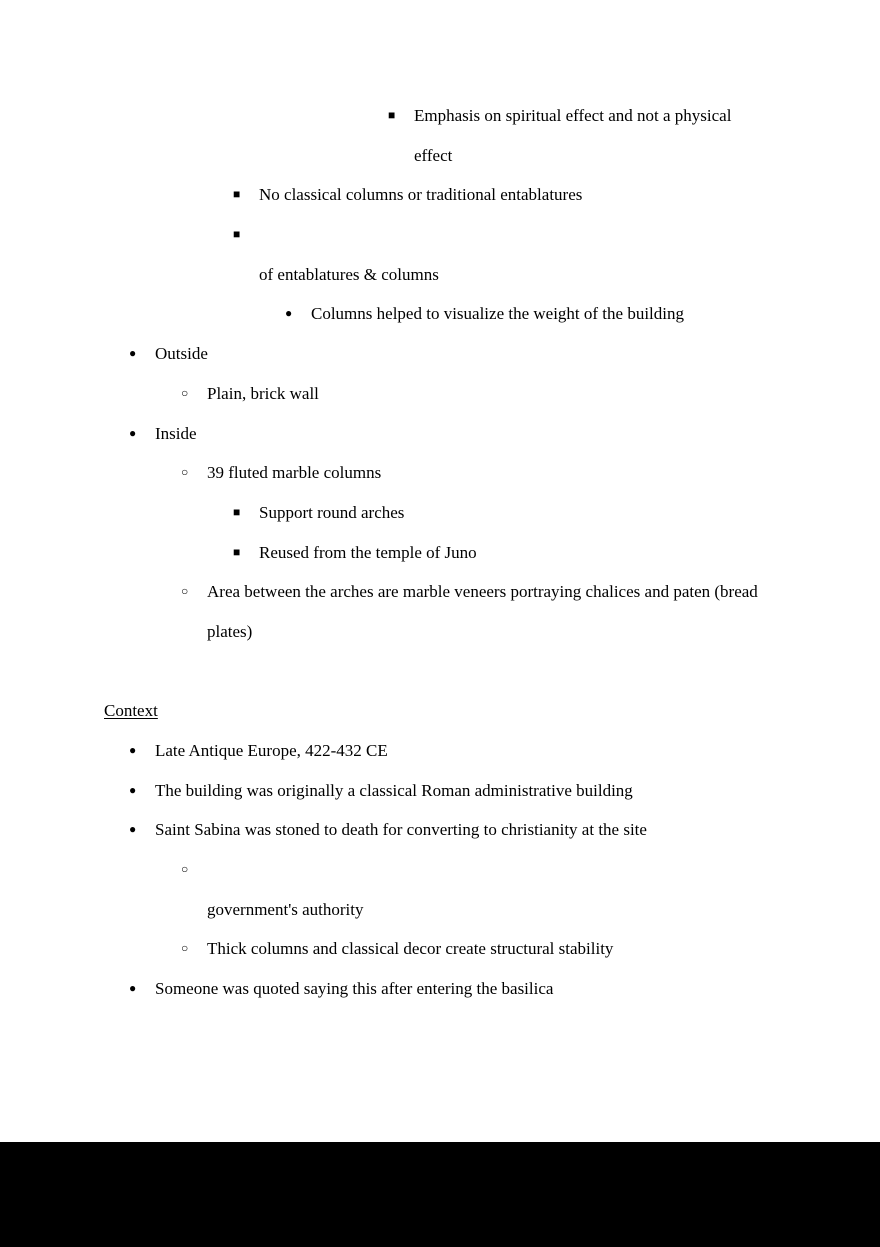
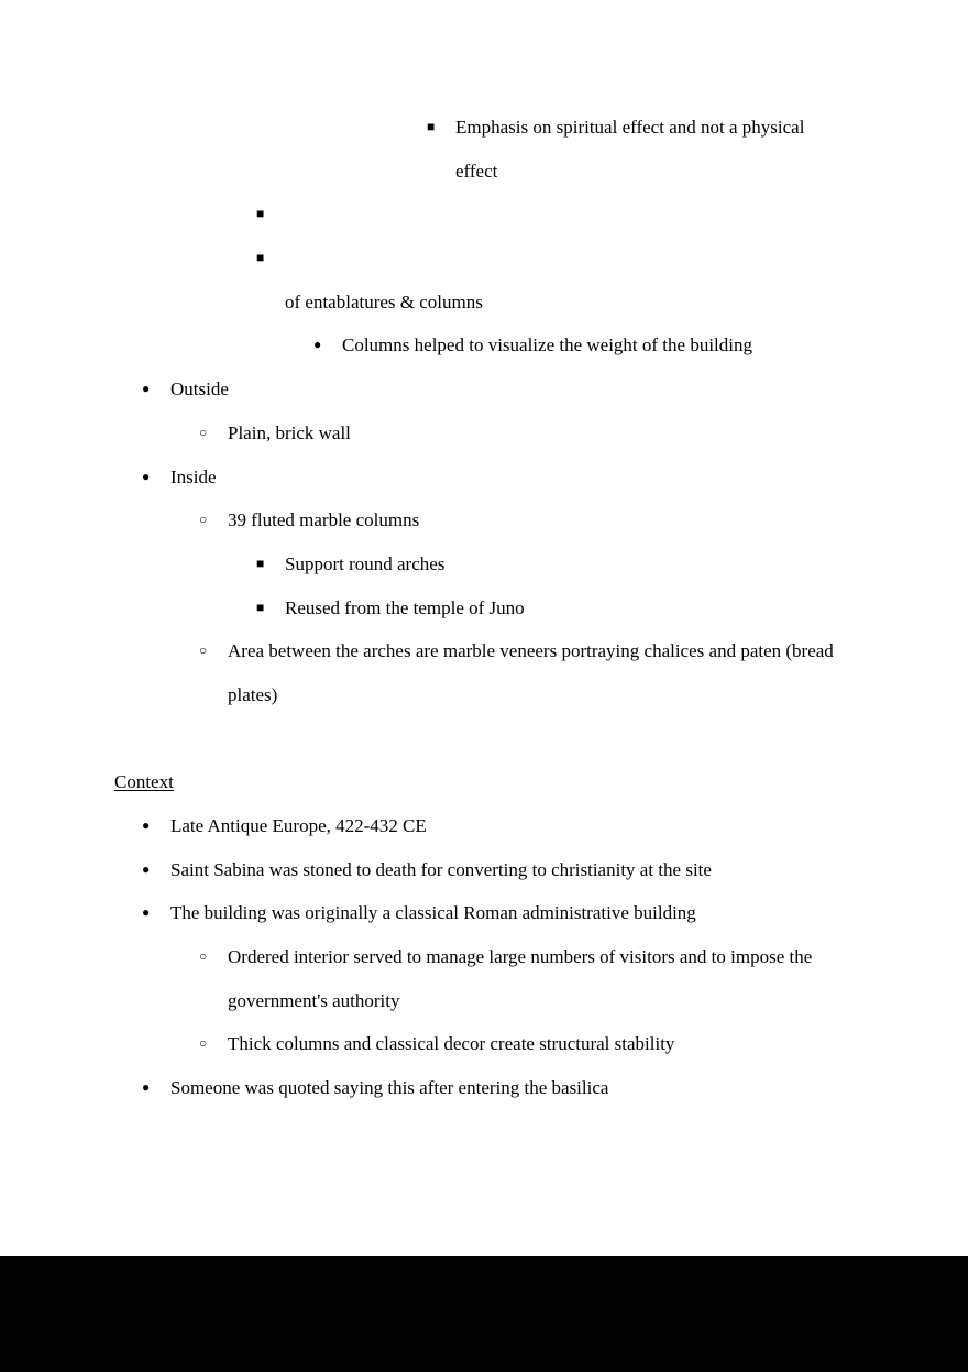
  ■
  Emphasis on spiritual effect and not a physical
  effect
  ■
- No classical columns or traditional entablatures
  ■
  of entablatures & columns
  ●
  Columns helped to visualize the weight of the building
  ●
  Outside
  ○
  Plain, brick wall
  ●
  Inside
  ○
  39 fluted marble columns
  ■
  Support round arches
  ■
  Reused from the temple of Juno
  ○
  Area between the arches are marble veneers portraying chalices and paten (bread
  plates)
  Context
  ●
  Late Antique Europe, 422-432 CE
  ●
- The building was originally a classical Roman administrative building
+ Saint Sabina was stoned to death for converting to christianity at the site
  ●
- Saint Sabina was stoned to death for converting to christianity at the site
+ The building was originally a classical Roman administrative building
  ○
+ Ordered interior served to manage large numbers of visitors and to impose the
  government's authority
  ○
  Thick columns and classical decor create structural stability
  ●
  Someone was quoted saying this after entering the basilica
